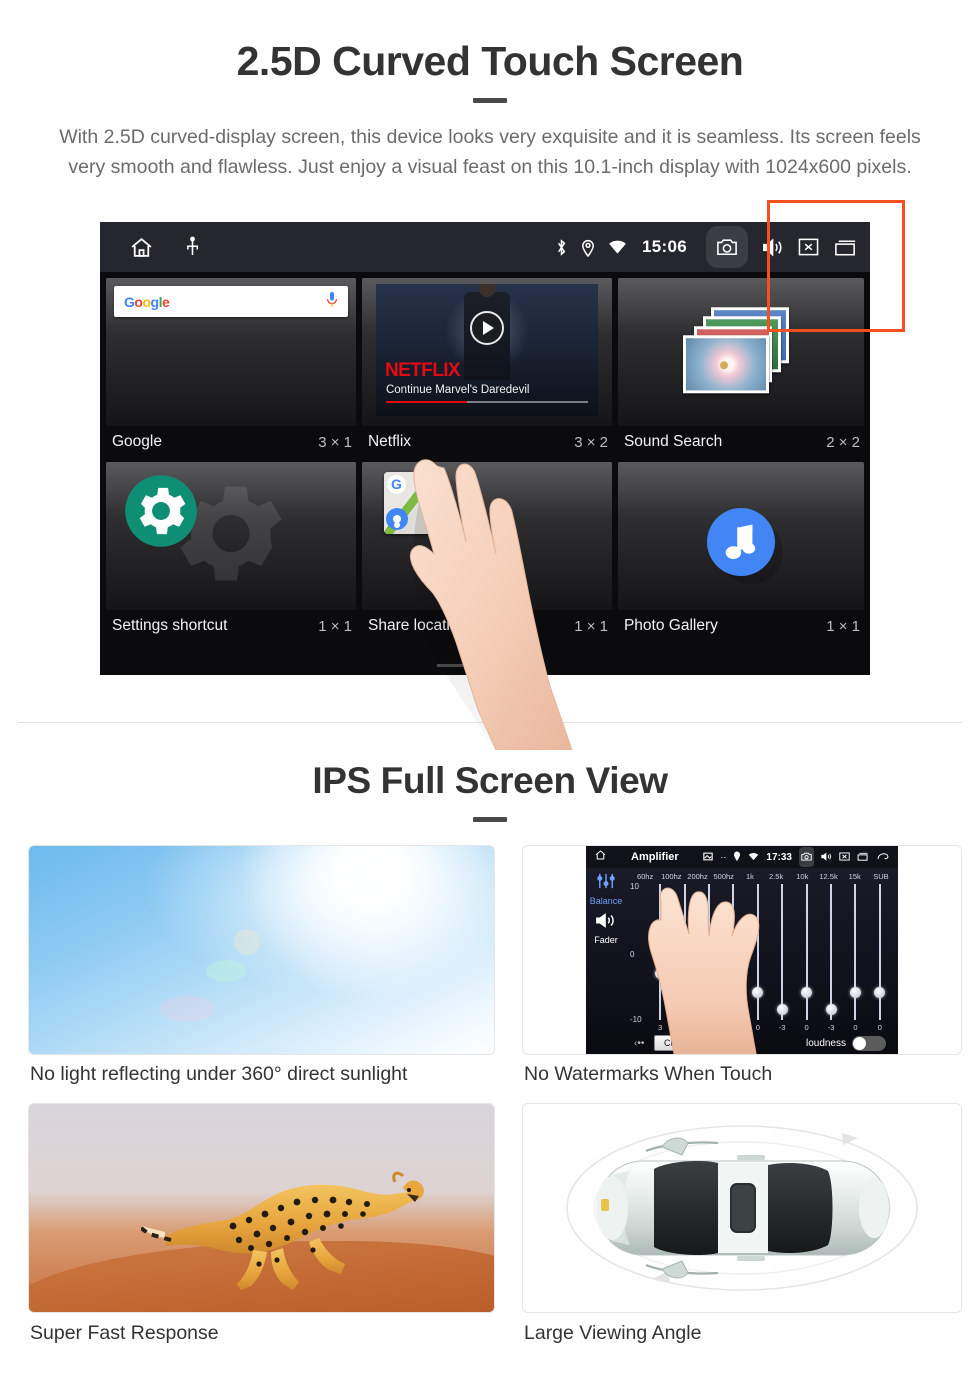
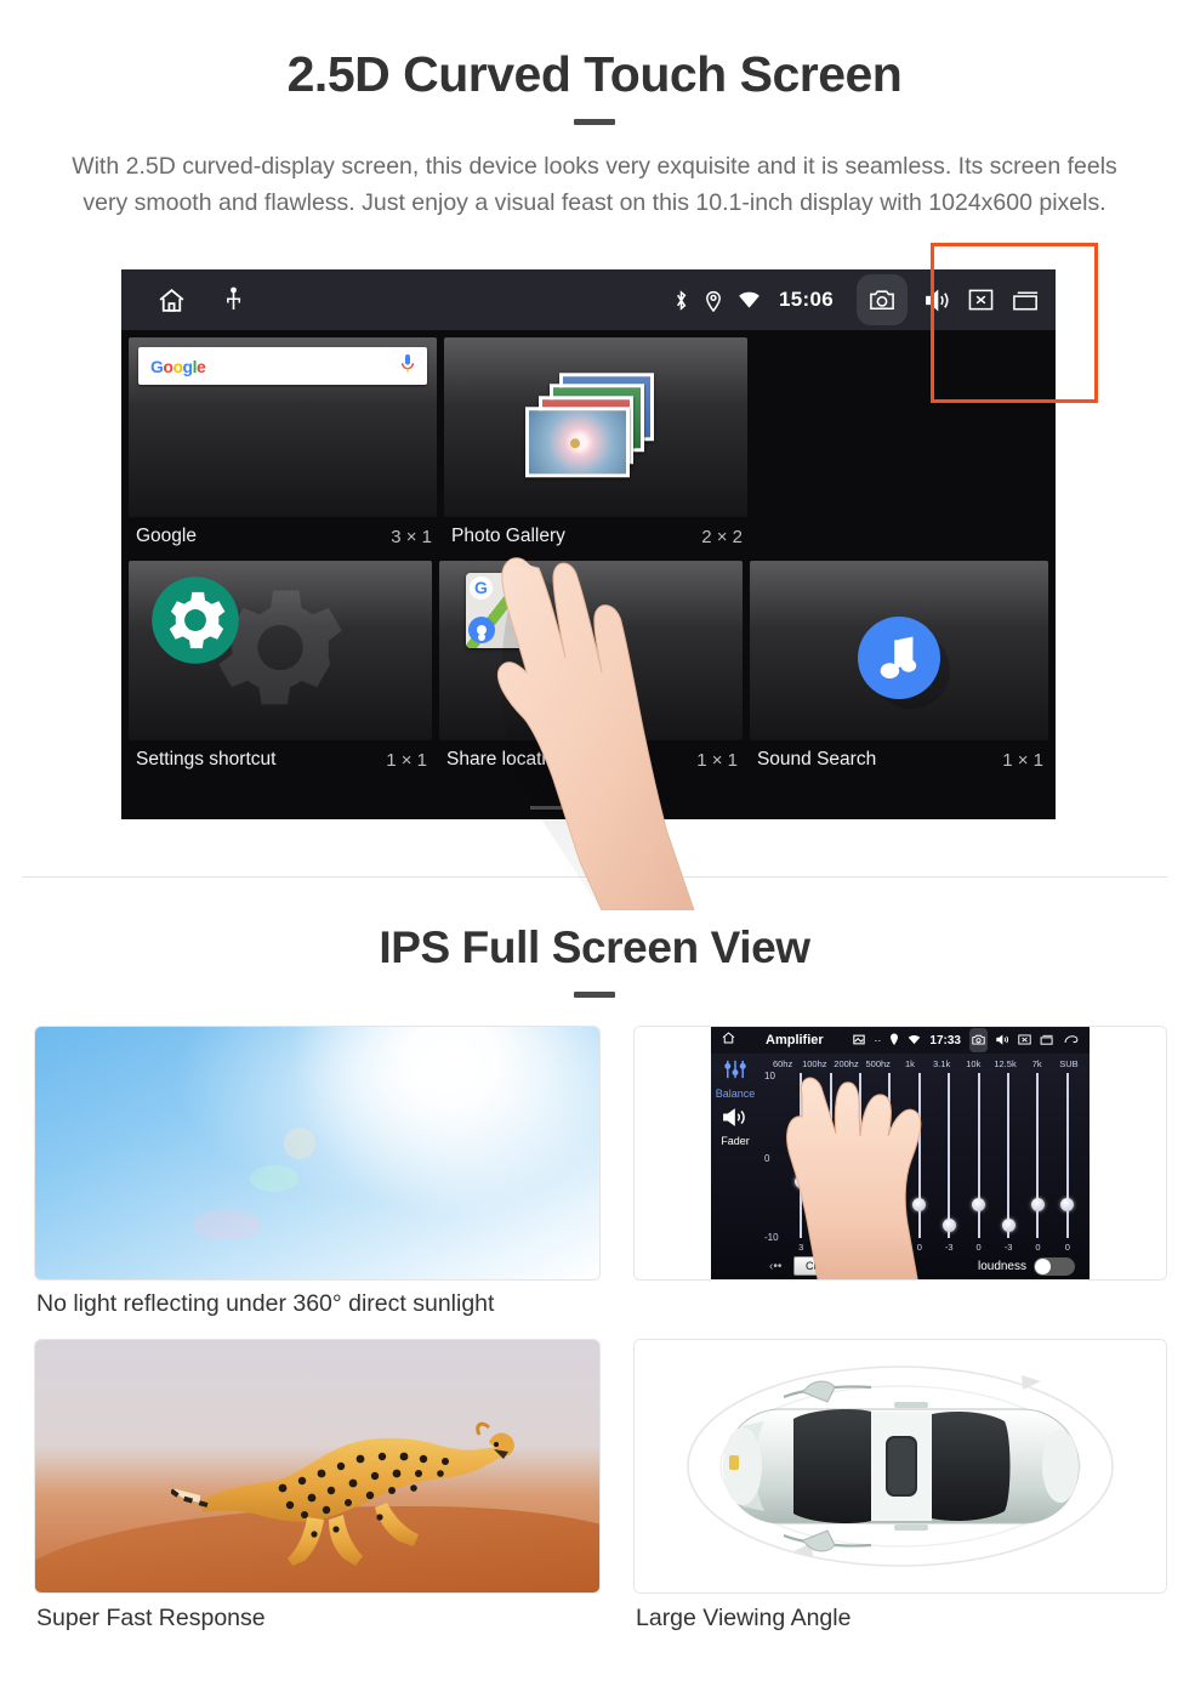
  2.5D Curved Touch Screen
  With 2.5D curved-display screen, this device looks very exquisite and it is seamless. Its screen feels very smooth and flawless. Just enjoy a visual feast on this 10.1-inch display with 1024x600 pixels.
  15:06
  Google
  Google
  3 × 1
- NETFLIX
- Continue Marvel's Daredevil
- Netflix
- 3 × 2
- Sound Search
+ Photo Gallery
  2 × 2
  Settings shortcut
  1 × 1
  G
  Share locati
  1 × 1
- Photo Gallery
+ Sound Search
  1 × 1
  IPS Full Screen View
  No light reflecting under 360° direct sunlight
  Amplifier
  ··
  17:33
  Balance
  Fader
  60hz
  100hz
  200hz
  500hz
  1k
- 2.5k
+ 3.1k
  10k
  12.5k
- 15k
+ 7k
  SUB
  10
  0
  -10
  3
  0
  -3
  0
  -3
  0
  0
  ‹••
  loudness
- No Watermarks When Touch
  Super Fast Response
  Large Viewing Angle
